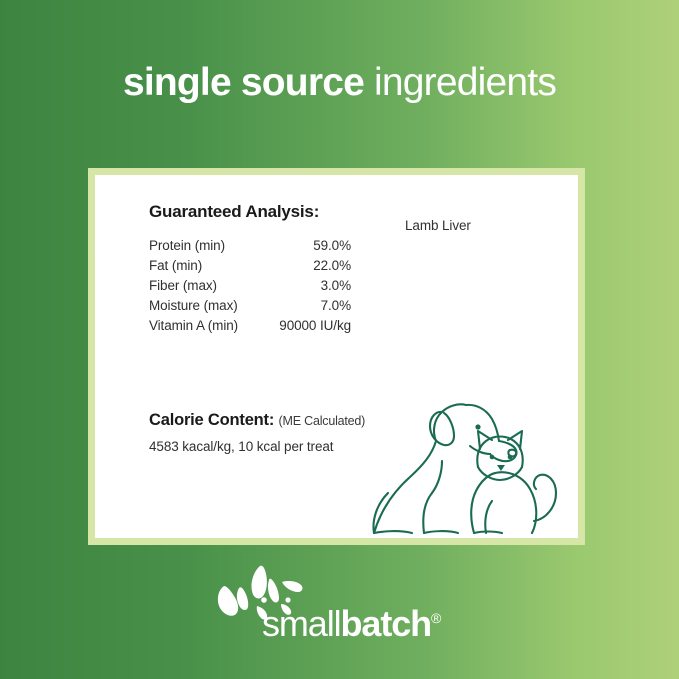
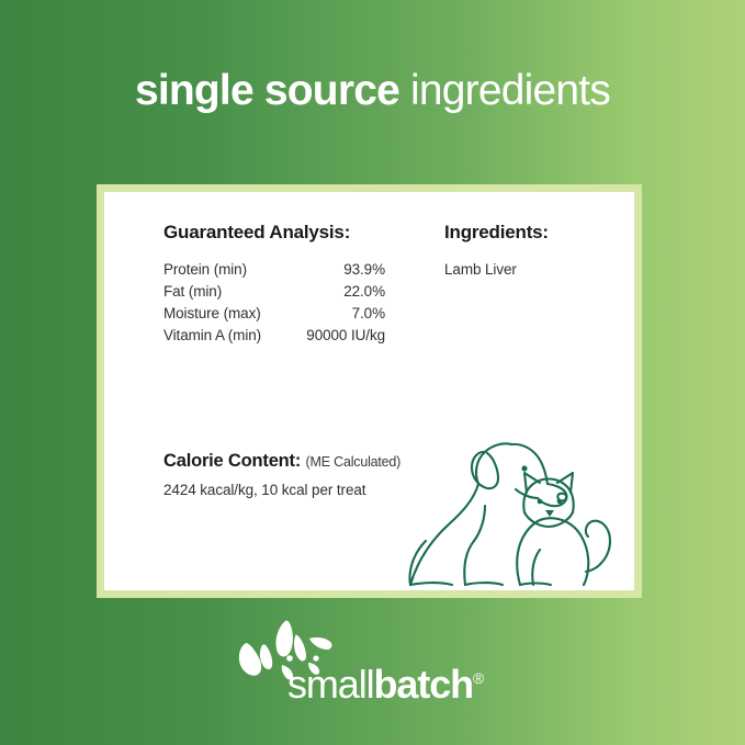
  single source ingredients
  Guaranteed Analysis:
- Protein (min)	59.0%
+ Protein (min)	93.9%
  Fat (min)	22.0%
- Fiber (max)	3.0%
  Moisture (max)	7.0%
  Vitamin A (min)	90000 IU/kg
+ Ingredients:
  Lamb Liver
  Calorie Content: (ME Calculated)
- 4583 kacal/kg, 10 kcal per treat
+ 2424 kacal/kg, 10 kcal per treat
  smallbatch®
